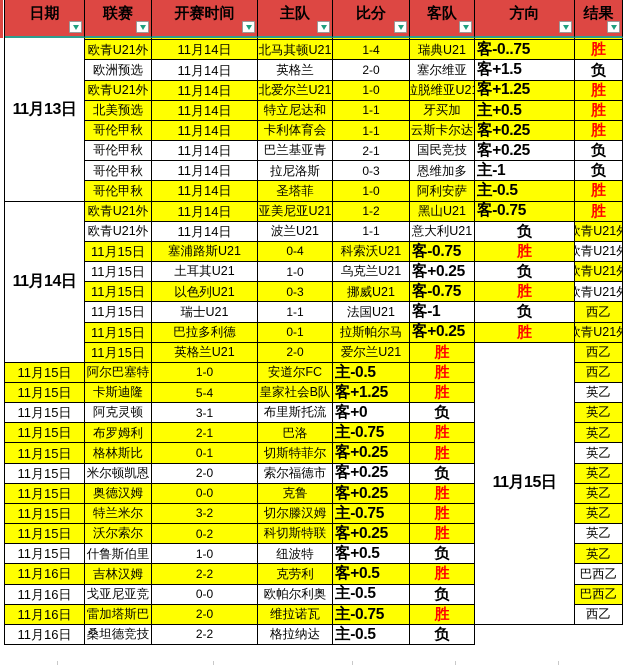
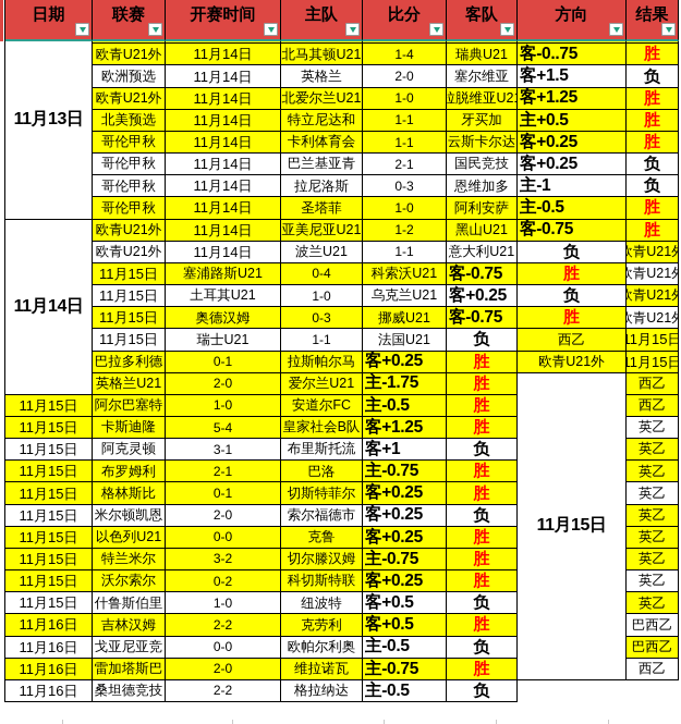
  日期
  联赛
  开赛时间
  主队
  比分
  客队
  方向
  结果
  11月13日
  欧青U21外
  11月14日
  北马其顿U21
  1-4
  瑞典U21
  客-0..75
  胜
  欧洲预选
  11月14日
  英格兰
  2-0
  塞尔维亚
  客+1.5
  负
  欧青U21外
  11月14日
  北爱尔兰U21
  1-0
  拉脱维亚U2
  客+1.25
  胜
  北美预选
  11月14日
  特立尼达和
  1-1
  牙买加
  主+0.5
  胜
  哥伦甲秋
  11月14日
  卡利体育会
  1-1
  云斯卡尔达
  客+0.25
  胜
  哥伦甲秋
  11月14日
  巴兰基亚青
  2-1
  国民竞技
  客+0.25
  负
  哥伦甲秋
  11月14日
  拉尼洛斯
  0-3
  恩维加多
  主-1
  负
  哥伦甲秋
  11月14日
  圣塔菲
  1-0
  阿利安萨
  主-0.5
  胜
  11月14日
  欧青U21外
  11月14日
  亚美尼亚U21
  1-2
  黑山U21
  客-0.75
  胜
  欧青U21外
  11月14日
  波兰U21
  1-1
  意大利U21
  负
  欧青U21外
  11月15日
  塞浦路斯U21
  0-4
  科索沃U21
  客-0.75
  胜
  欧青U21外
  11月15日
  土耳其U21
  1-0
  乌克兰U21
  客+0.25
  负
  欧青U21外
  11月15日
- 以色列U21
+ 奥德汉姆
  0-3
  挪威U21
  客-0.75
  胜
  欧青U21外
  11月15日
  瑞士U21
  1-1
  法国U21
- 客-1
  负
  西乙
  11月15日
  巴拉多利德
  0-1
  拉斯帕尔马
  客+0.25
  胜
  欧青U21外
  11月15日
  英格兰U21
  2-0
  爱尔兰U21
+ 主-1.75
  胜
  11月15日
  西乙
  11月15日
  阿尔巴塞特
  1-0
  安道尔FC
  主-0.5
  胜
  西乙
  11月15日
  卡斯迪隆
  5-4
  皇家社会B队
  客+1.25
  胜
  英乙
  11月15日
  阿克灵顿
  3-1
  布里斯托流
- 客+0
+ 客+1
  负
  英乙
  11月15日
  布罗姆利
  2-1
  巴洛
  主-0.75
  胜
  英乙
  11月15日
  格林斯比
  0-1
  切斯特菲尔
  客+0.25
  胜
  英乙
  11月15日
  米尔顿凯恩
  2-0
  索尔福德市
  客+0.25
  负
  英乙
  11月15日
- 奥德汉姆
+ 以色列U21
  0-0
  克鲁
  客+0.25
  胜
  英乙
  11月15日
  特兰米尔
  3-2
  切尔滕汉姆
  主-0.75
  胜
  英乙
  11月15日
  沃尔索尔
  0-2
  科切斯特联
  客+0.25
  胜
  英乙
  11月15日
  什鲁斯伯里
  1-0
  纽波特
  客+0.5
  负
  英乙
  11月16日
  吉林汉姆
  2-2
  克劳利
  客+0.5
  胜
  巴西乙
  11月16日
  戈亚尼亚竞
  0-0
  欧帕尔利奥
  主-0.5
  负
  巴西乙
  11月16日
  雷加塔斯巴
  2-0
  维拉诺瓦
  主-0.75
  胜
  西乙
  11月16日
  桑坦德竞技
  2-2
  格拉纳达
  主-0.5
  负
